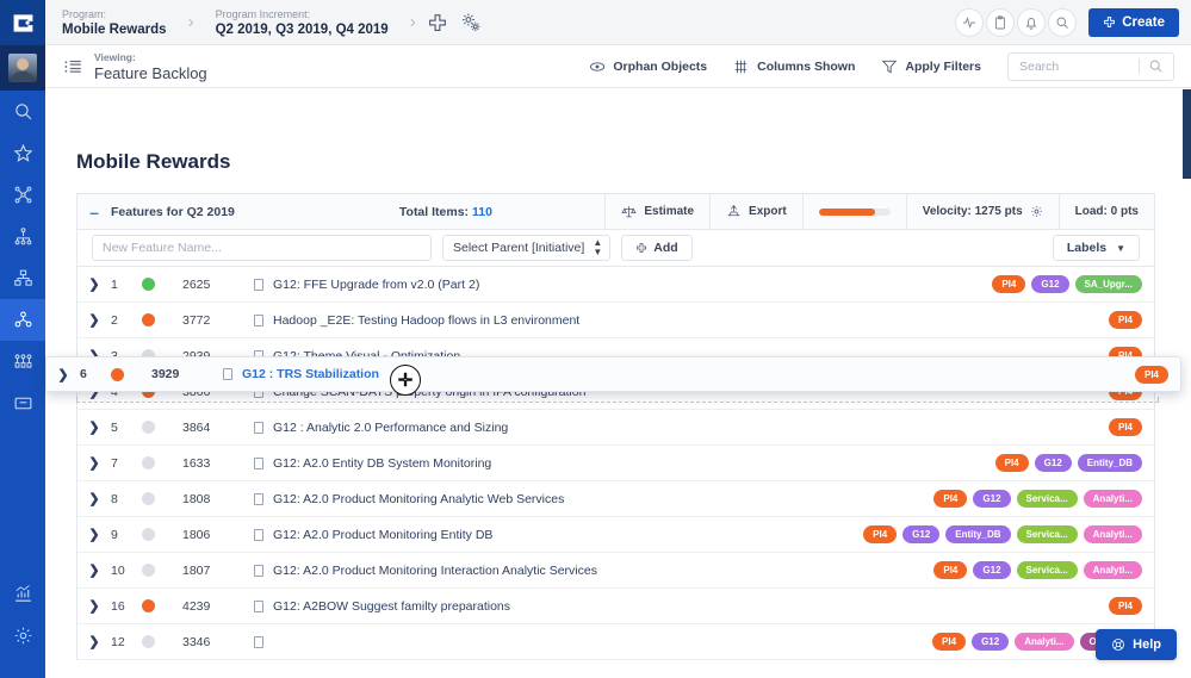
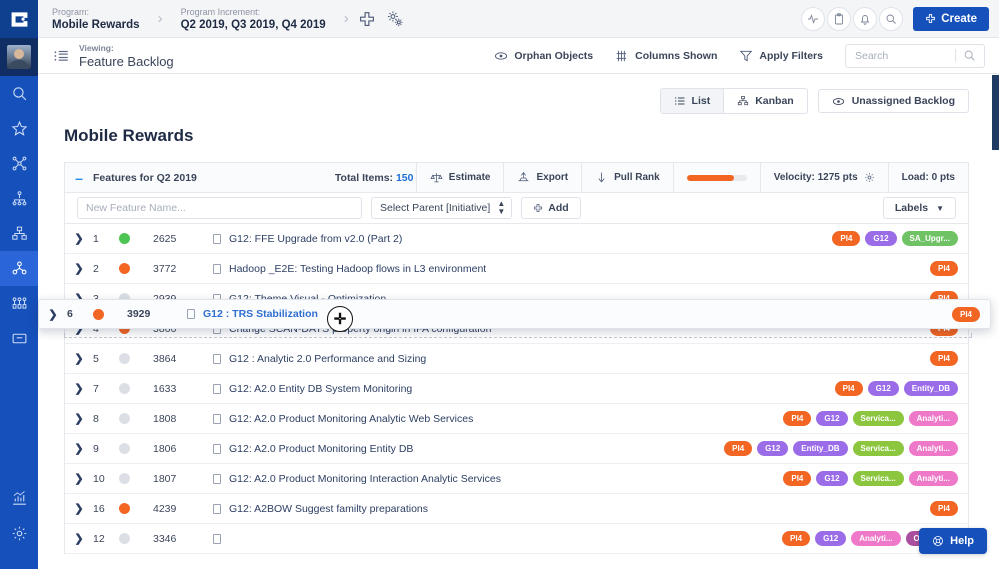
  Program:
  Mobile Rewards
  ›
  Program Increment:
  Q2 2019, Q3 2019, Q4 2019
  ›
  Create
  Viewing:
  Feature Backlog
  Orphan Objects
  Columns Shown
  Apply Filters
  Search
+ List
+ Kanban
+ Unassigned Backlog
  Mobile Rewards
  –
  Features for Q2 2019
- Total Items: 110
+ Total Items: 150
  Estimate
  Export
+ Pull Rank
  Velocity: 1275 pts
  Load: 0 pts
  New Feature Name...
  Select Parent [Initiative]
  ▲
  ▼
  Add
  Labels
  ▼
  ❯
  1
  2625
  G12: FFE Upgrade from v2.0 (Part 2)
  PI4
  G12
  SA_Upgr...
  ❯
  2
  3772
  Hadoop _E2E: Testing Hadoop flows in L3 environment
  PI4
  ❯
  ❯
  5
  3864
  G12 : Analytic 2.0 Performance and Sizing
  PI4
  ❯
  7
  1633
  G12: A2.0 Entity DB System Monitoring
  PI4
  G12
  Entity_DB
  ❯
  8
  1808
  G12: A2.0 Product Monitoring Analytic Web Services
  PI4
  G12
  Servica...
  Analyti...
  ❯
  9
  1806
  G12: A2.0 Product Monitoring Entity DB
  PI4
  G12
  Entity_DB
  Servica...
  Analyti...
  ❯
  10
  1807
  G12: A2.0 Product Monitoring Interaction Analytic Services
  PI4
  G12
  Servica...
  Analyti...
  ❯
  16
  4239
  G12: A2BOW Suggest familty preparations
  PI4
  ❯
  12
  3346
  PI4
  G12
  Analyti...
  ❯
  6
  3929
  G12 : TRS Stabilization
  PI4
  ✛
  Help
